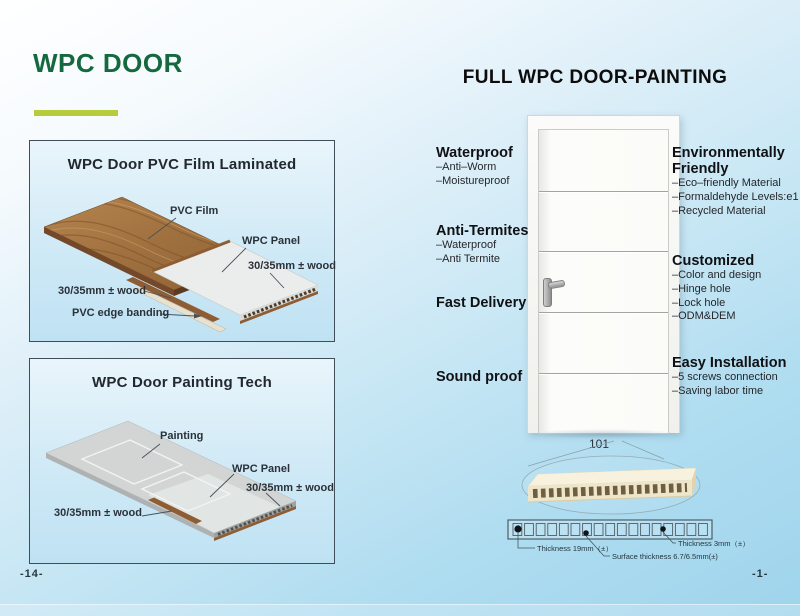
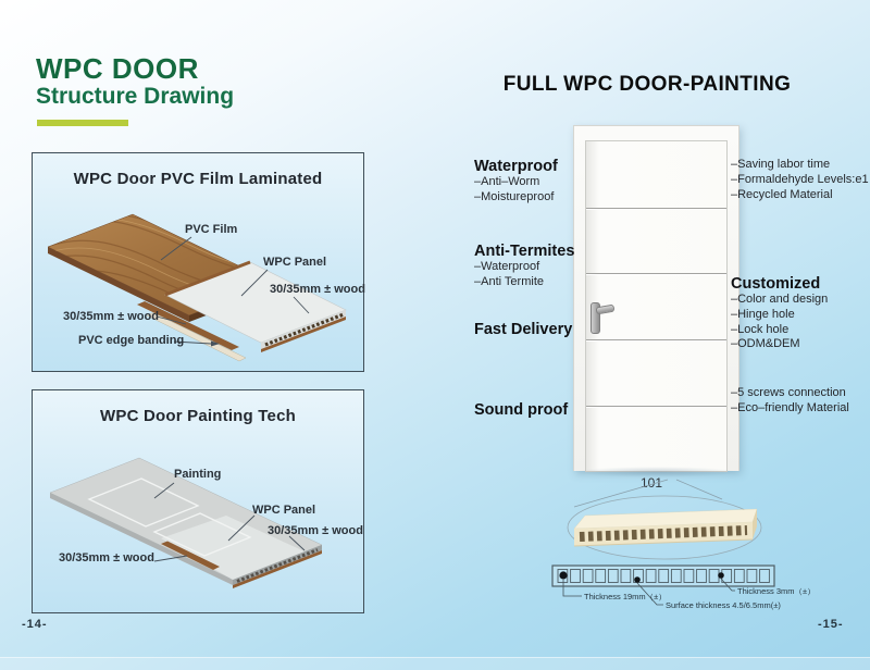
  WPC DOOR
+ Structure Drawing
  WPC Door PVC Film Laminated
  PVC Film
  WPC Panel
  30/35mm ± wood
  30/35mm ± wood
  PVC edge banding
  WPC Door Painting Tech
  Painting
  WPC Panel
  30/35mm ± wood
  30/35mm ± wood
  -14-
  FULL WPC DOOR-PAINTING
  101
  Waterproof
  –Anti–Worm
  –Moistureproof
  Anti-Termites
  –Waterproof
  –Anti Termite
  Fast Delivery
  Sound proof
- Environmentally Friendly
- –Eco–friendly Material
+ –Saving labor time
  –Formaldehyde Levels:e1
  –Recycled Material
  Customized
  –Color and design
  –Hinge hole
  –Lock hole
  –ODM&DEM
- Easy Installation
  –5 screws connection
- –Saving labor time
+ –Eco–friendly Material
  Thickness 19mm（±）
- Surface thickness 6.7/6.5mm(±)
+ Surface thickness 4.5/6.5mm(±)
  Thickness 3mm（±）
- -1-
+ -15-
